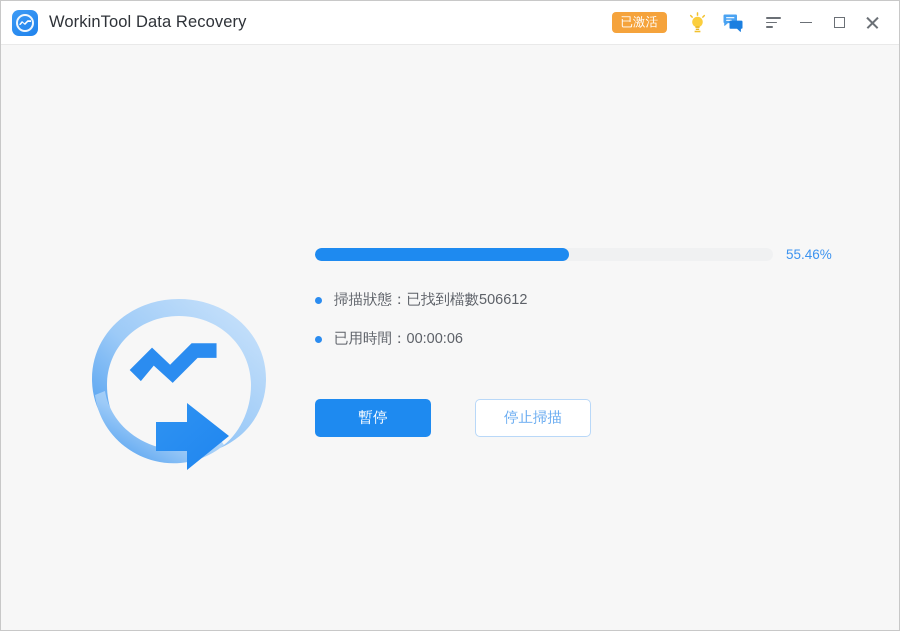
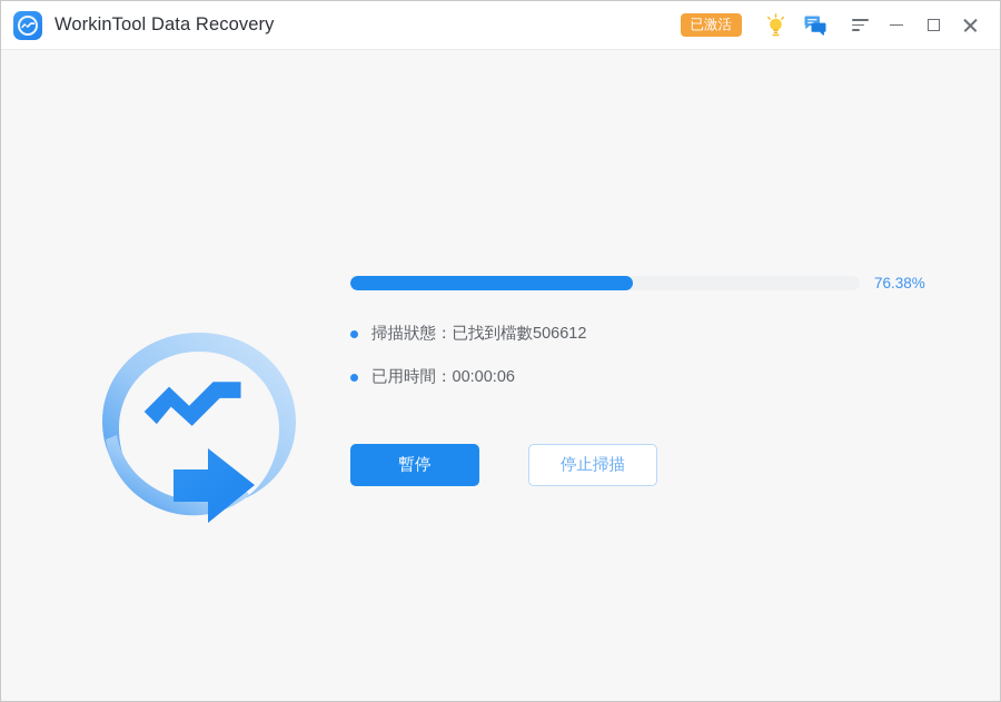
  WorkinTool Data Recovery
  已激活
- 55.46%
+ 76.38%
  掃描狀態：已找到檔數506612
  已用時間：00:00:06
  暫停
  停止掃描
